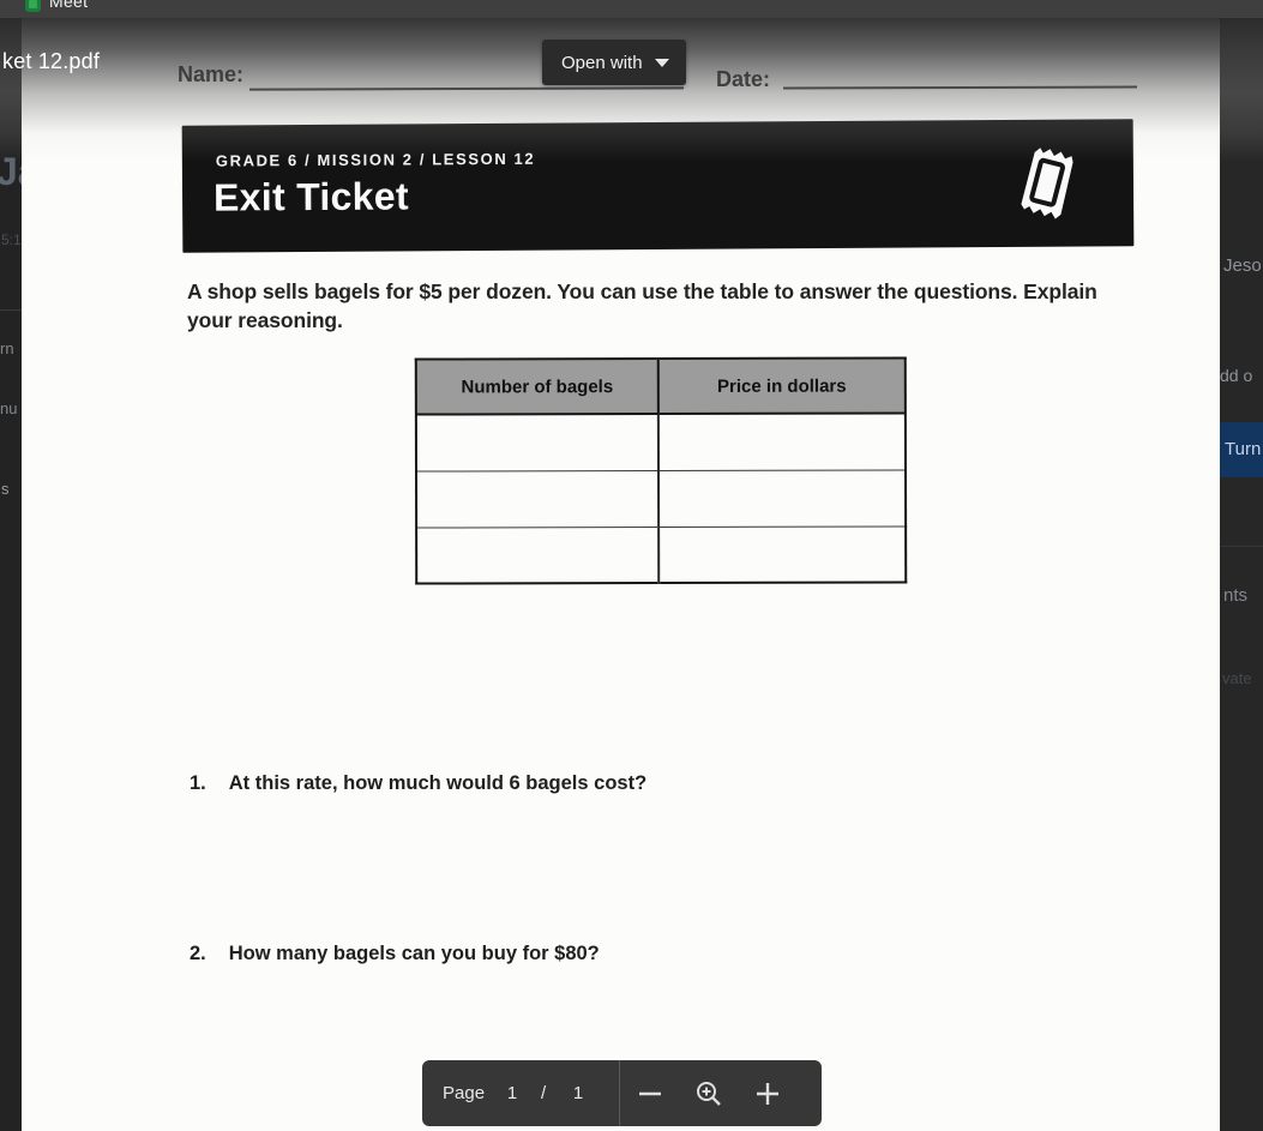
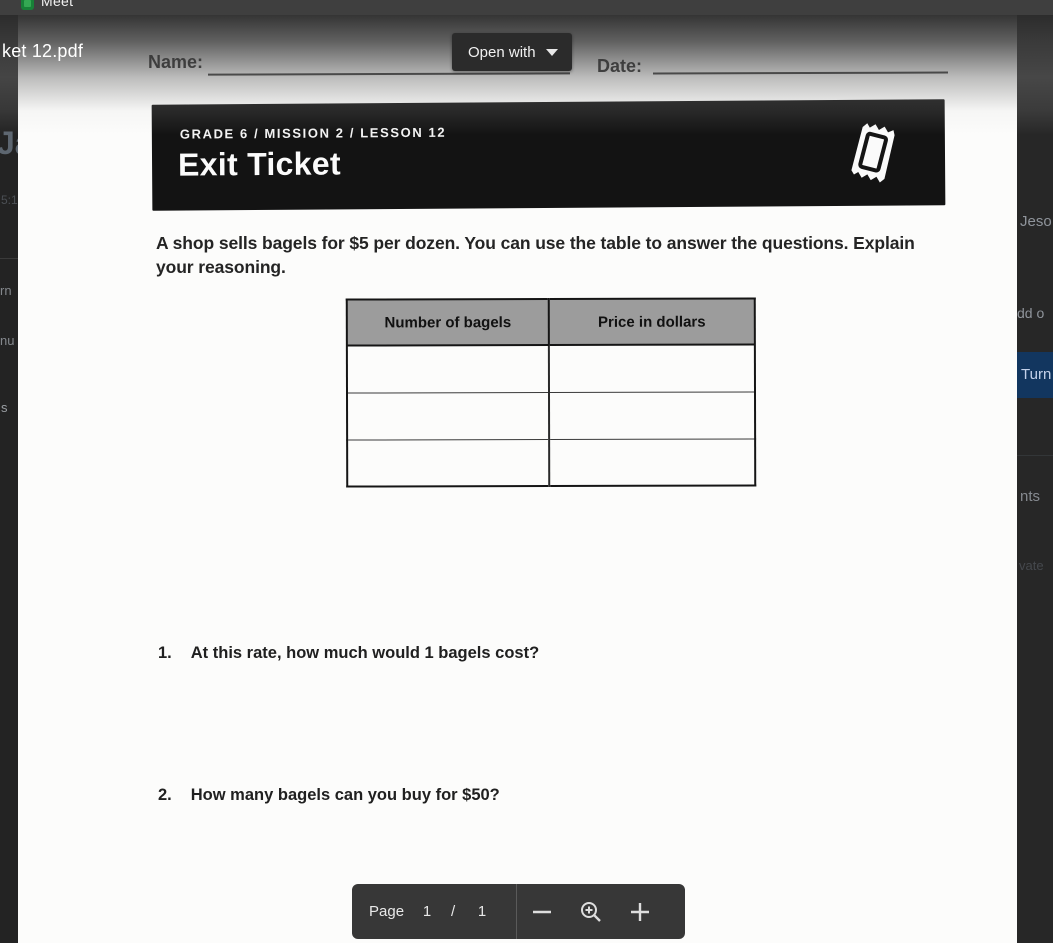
  Meet
  5:1
  rn
  nu
  s
  Jeso
  dd o
  Turn
  nts
  vate
  Exit Ticket
  A shop sells bagels for $5 per dozen. You can use the table to answer the questions. Explain your reasoning.
  Number of bagels	Price in dollars
  1.
- At this rate, how much would 6 bagels cost?
+ At this rate, how much would 1 bagels cost?
  2.
- How many bagels can you buy for $80?
+ How many bagels can you buy for $50?
  ket 12.pdf
  Open with
  Page
  1
  /
  1
